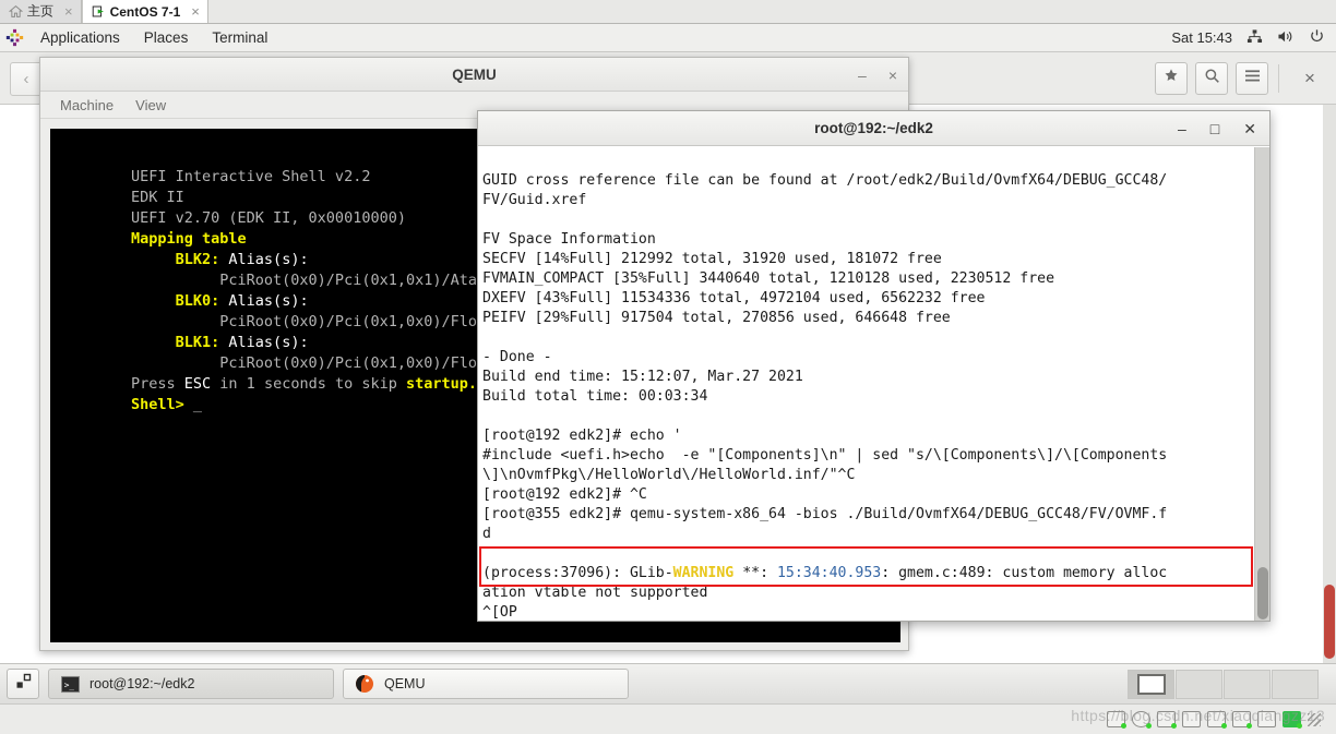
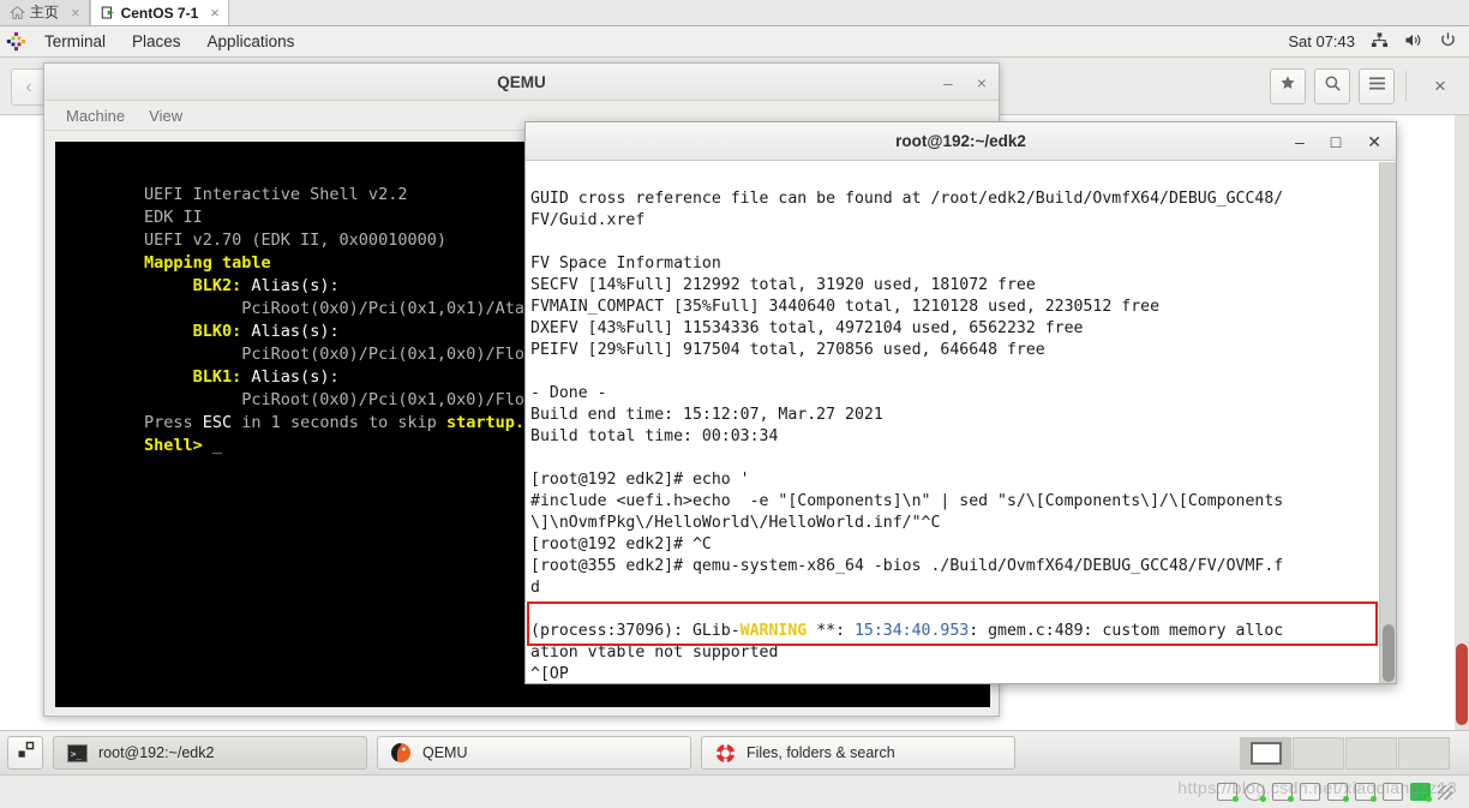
  主页
  ×
  CentOS 7-1
  ×
- Applications
+ Terminal
  Places
- Terminal
+ Applications
- Sat 15:43
+ Sat 07:43
  ‹
  ×
  QEMU
  –
  ×
  Machine
  View
  UEFI Interactive Shell v2.2 EDK II UEFI v2.70 (EDK II, 0x00010000) Mapping table BLK2: Alias(s): PciRoot(0x0)/Pci(0x1,0x1)/Ata BLK0: Alias(s): PciRoot(0x0)/Pci(0x1,0x0)/Flo BLK1: Alias(s): PciRoot(0x0)/Pci(0x1,0x0)/Flo Press ESC in 1 seconds to skip startup. Shell> _
  root@192:~/edk2
  –
  □
  ✕
  GUID cross reference file can be found at /root/edk2/Build/OvmfX64/DEBUG_GCC48/ FV/Guid.xref FV Space Information SECFV [14%Full] 212992 total, 31920 used, 181072 free FVMAIN_COMPACT [35%Full] 3440640 total, 1210128 used, 2230512 free DXEFV [43%Full] 11534336 total, 4972104 used, 6562232 free PEIFV [29%Full] 917504 total, 270856 used, 646648 free - Done - Build end time: 15:12:07, Mar.27 2021 Build total time: 00:03:34 [root@192 edk2]# echo ' #include <uefi.h>echo -e "[Components]\n" | sed "s/\[Components\]/\[Components \]\nOvmfPkg\/HelloWorld\/HelloWorld.inf/"^C [root@192 edk2]# ^C [root@355 edk2]# qemu-system-x86_64 -bios ./Build/OvmfX64/DEBUG_GCC48/FV/OVMF.f d (process:37096): GLib-WARNING **: 15:34:40.953: gmem.c:489: custom memory alloc ation vtable not supported ^[OP
  >_
  root@192:~/edk2
  QEMU
+ Files, folders & search
  https://blog.csdn.net/xiaoqiangzz13
